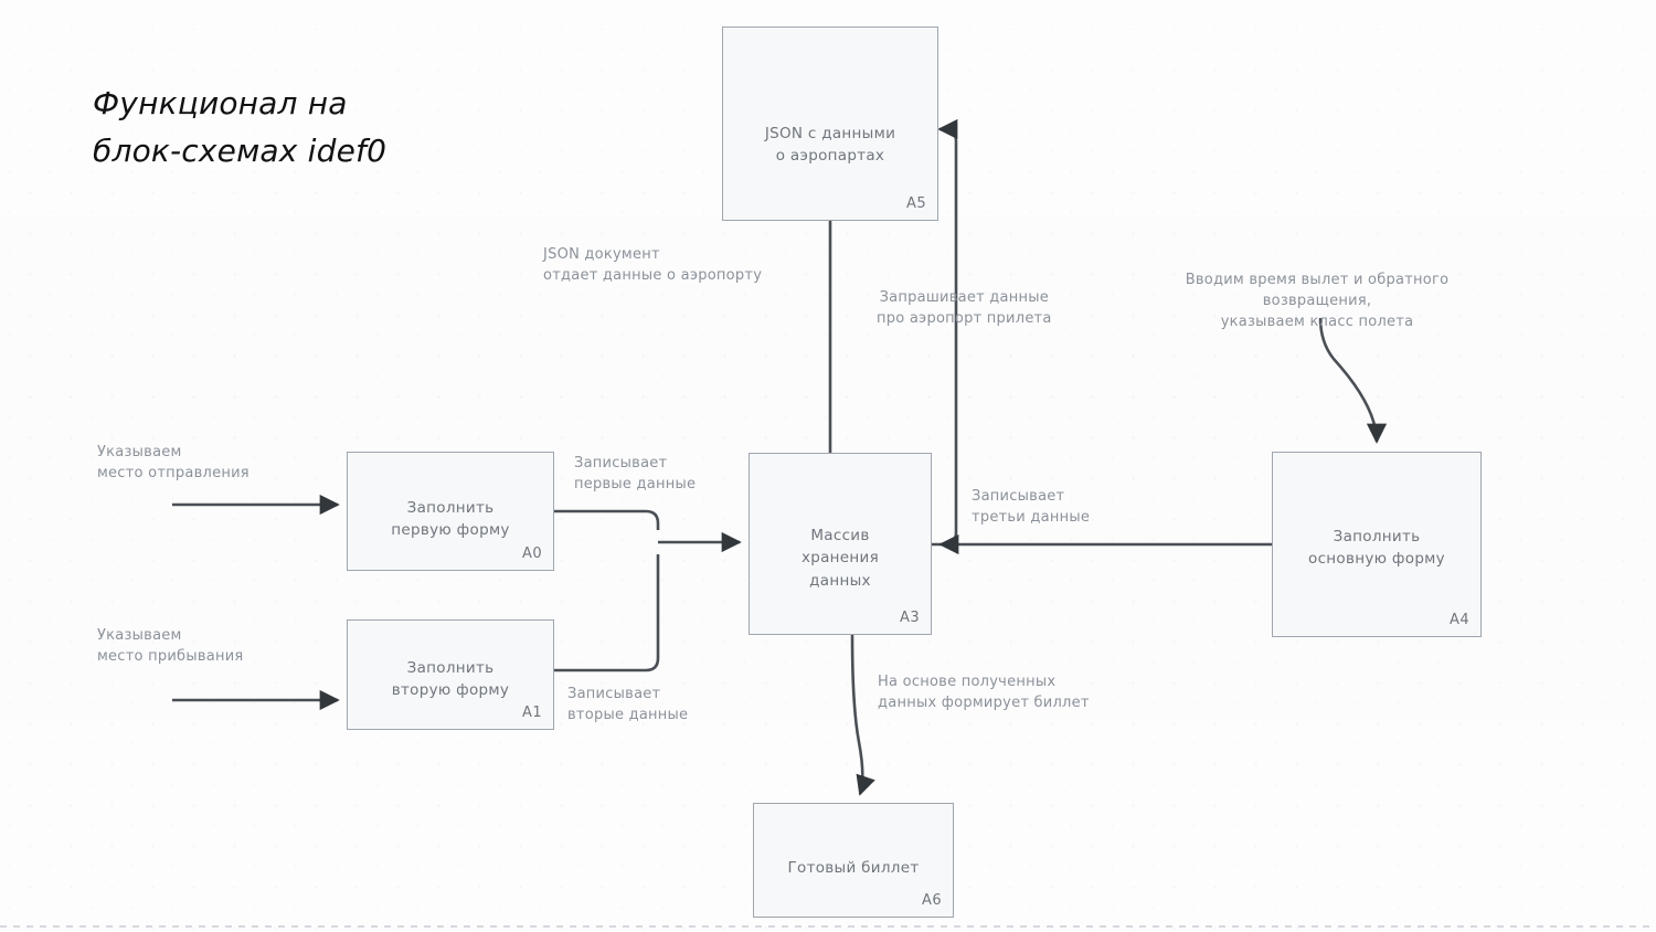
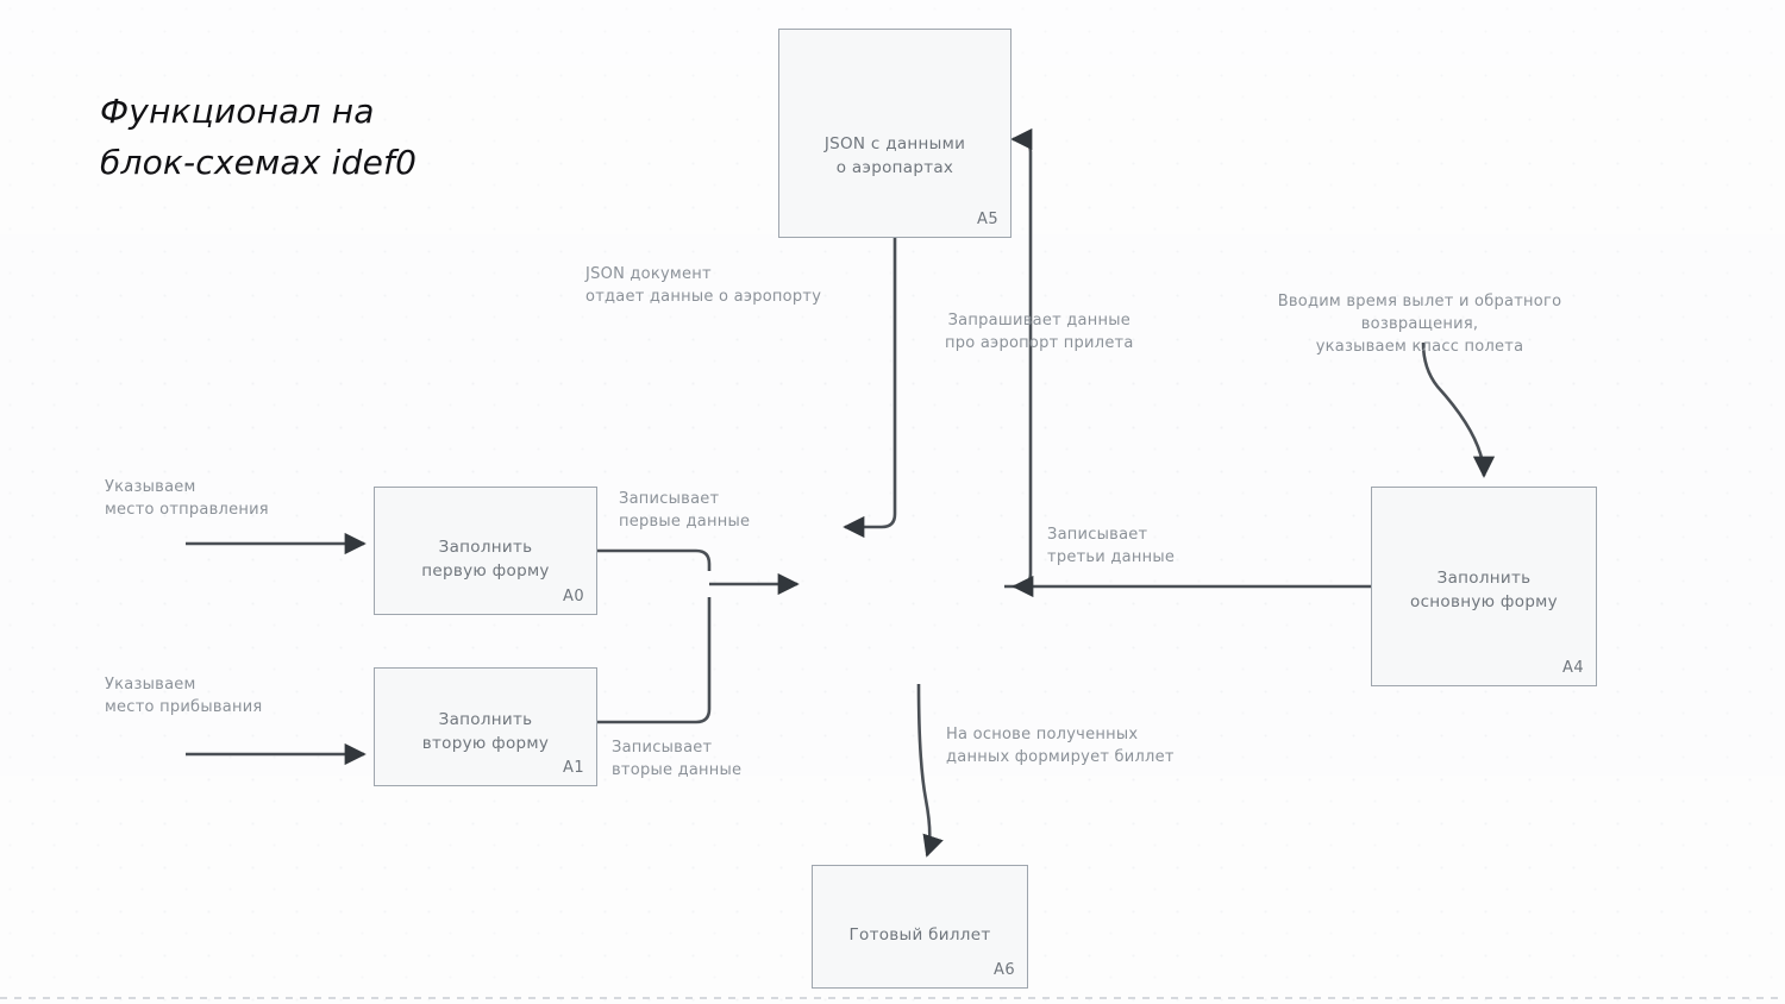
  Функционал на
  блок-схемах idef0
  JSON с данными
  о аэропартах
  A5
  Заполнить
  первую форму
  A0
  Заполнить
  вторую форму
  A1
- Массив
- хранения
- данных
- A3
  Заполнить
  основную форму
  A4
  Готовый биллет
  A6
  JSON документ
  отдает данные о аэропорту
  Запрашивает данные
  про аэропорт прилета
  Вводим время вылет и обратного возвращения,
  указываем класс полета
  Указываем
  место отправления
  Указываем
  место прибывания
  Записывает
  первые данные
  Записывает
  вторые данные
  Записывает
  третьи данные
  На основе полученных
  данных формирует биллет
